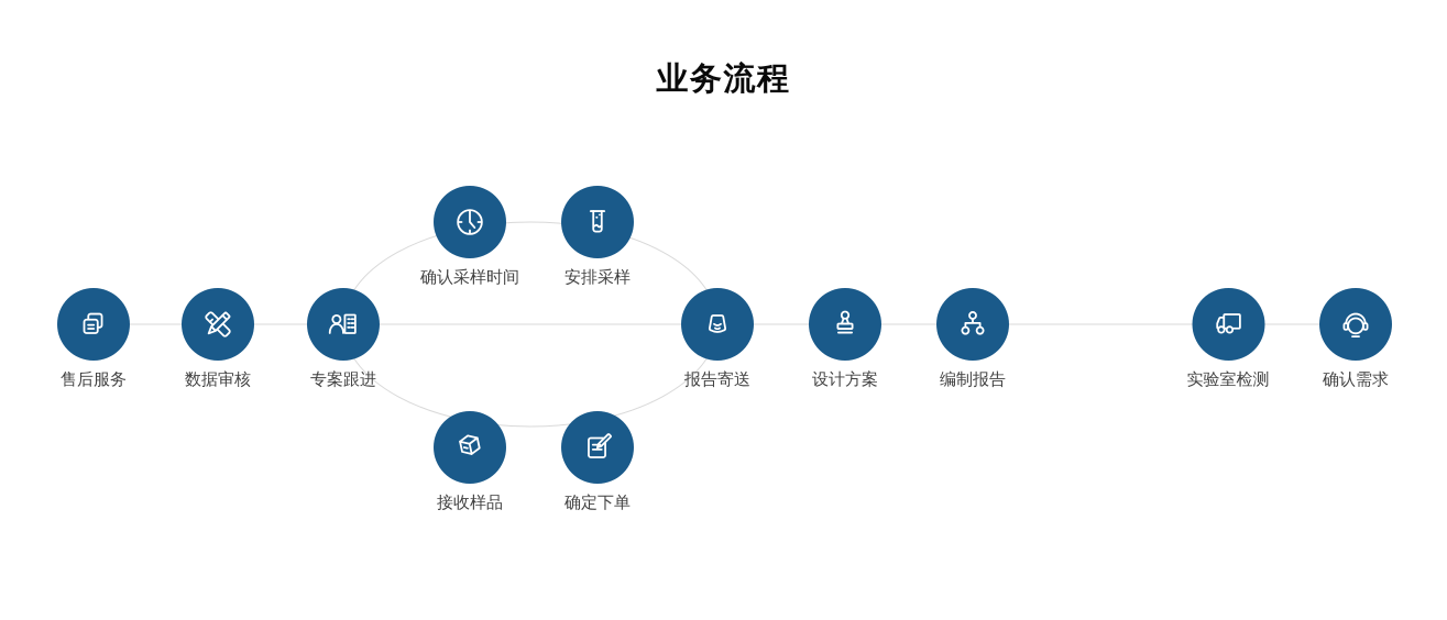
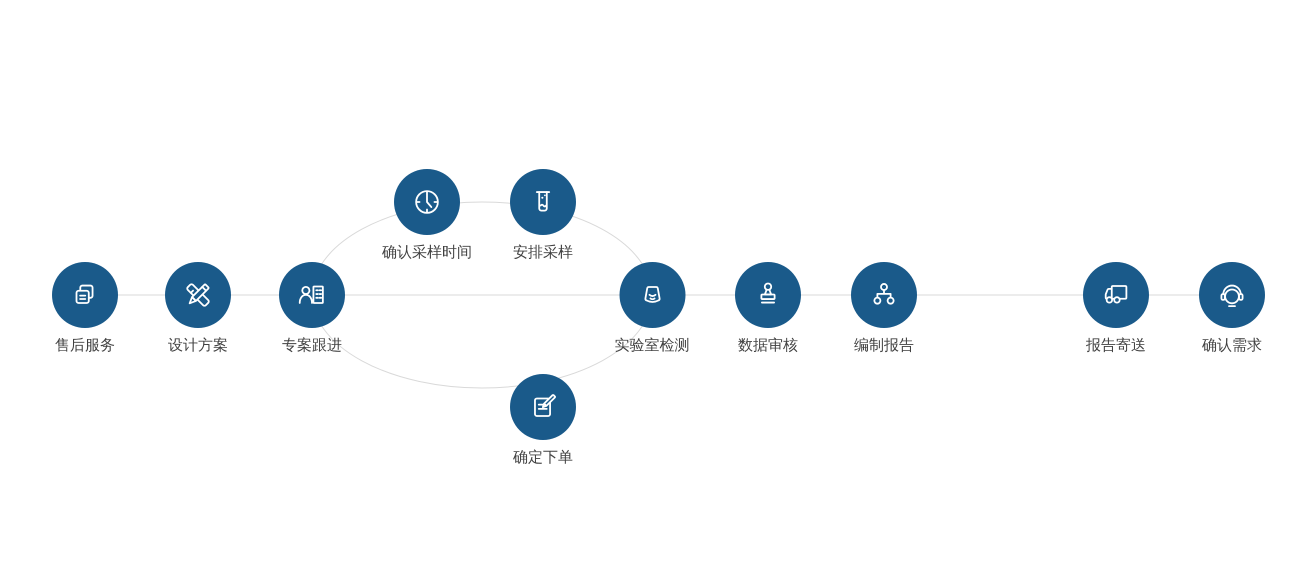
- 业务流程
  售后服务
- 数据审核
+ 设计方案
  专案跟进
- 报告寄送
+ 实验室检测
- 设计方案
+ 数据审核
  编制报告
- 实验室检测
+ 报告寄送
  确认需求
  确认采样时间
  安排采样
- 接收样品
  确定下单
